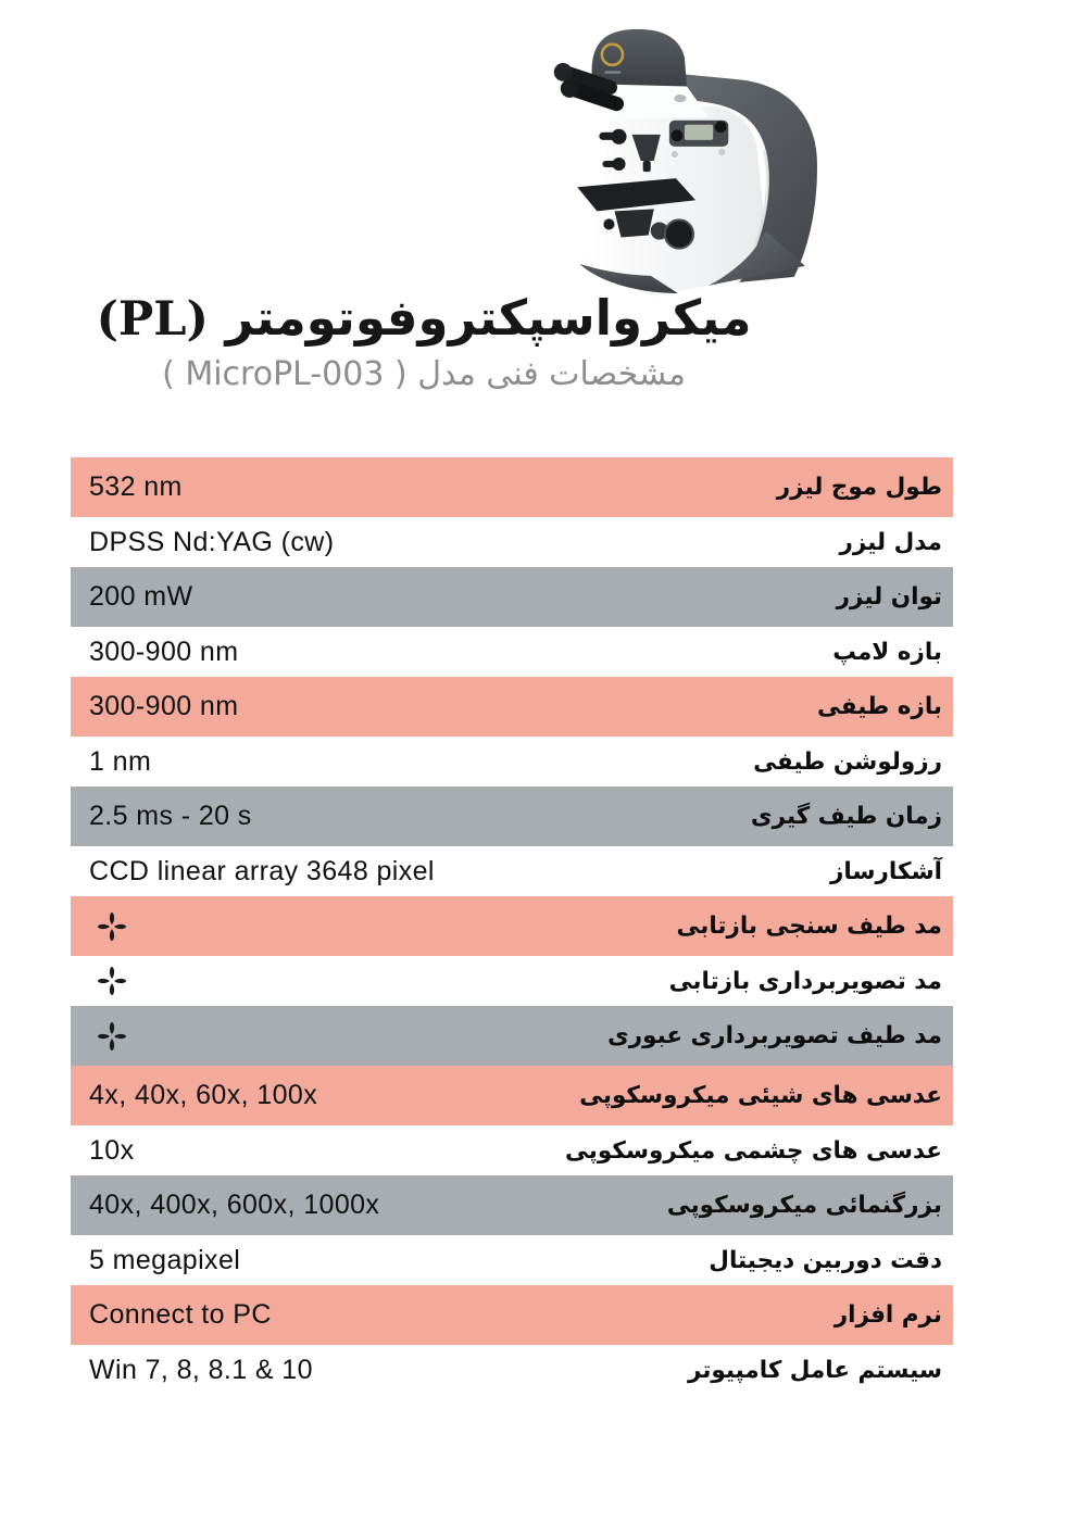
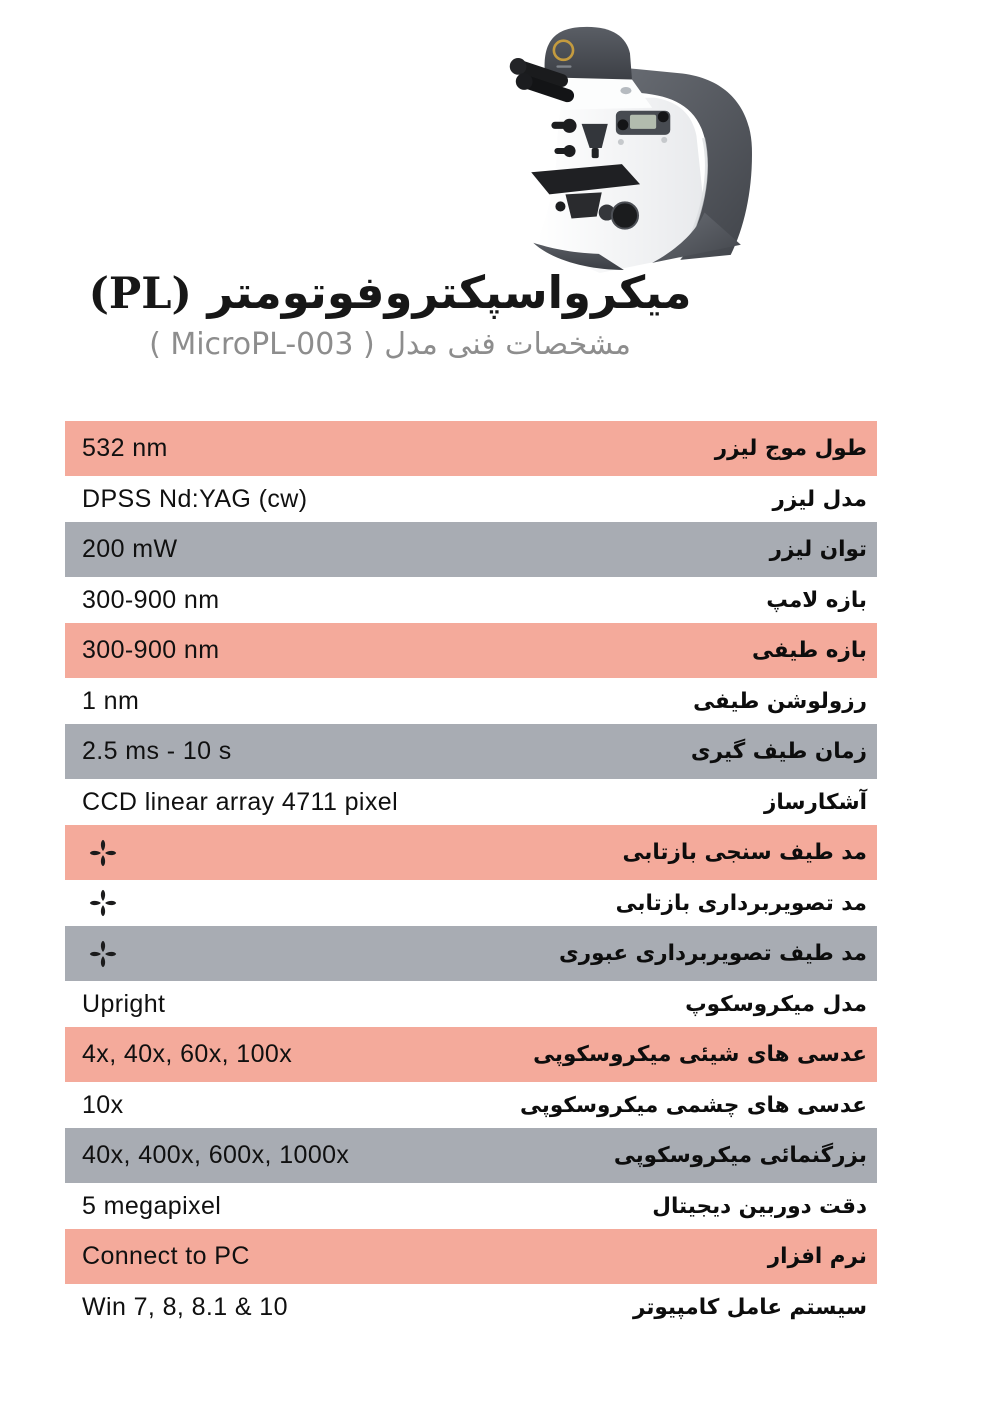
  میکرواسپکتروفوتومتر (PL)
  مشخصات فنی مدل ( MicroPL-003 )
  532 nm
  طول موج لیزر
  DPSS Nd:YAG (cw)
  مدل لیزر
  200 mW
  توان لیزر
  300-900 nm
  بازه لامپ
  300-900 nm
  بازه طیفی
  1 nm
  رزولوشن طیفی
- 2.5 ms - 20 s
+ 2.5 ms - 10 s
  زمان طیف گیری
- CCD linear array 3648 pixel
+ CCD linear array 4711 pixel
  آشکارساز
  مد طیف سنجی بازتابی
  مد تصویربرداری بازتابی
  مد طیف تصویربرداری عبوری
+ Upright
+ مدل میکروسکوپ
  4x, 40x, 60x, 100x
  عدسی های شیئی میکروسکوپی
  10x
  عدسی های چشمی میکروسکوپی
  40x, 400x, 600x, 1000x
  بزرگنمائی میکروسکوپی
  5 megapixel
  دقت دوربین دیجیتال
  Connect to PC
  نرم افزار
  Win 7, 8, 8.1 & 10
  سیستم عامل کامپیوتر
